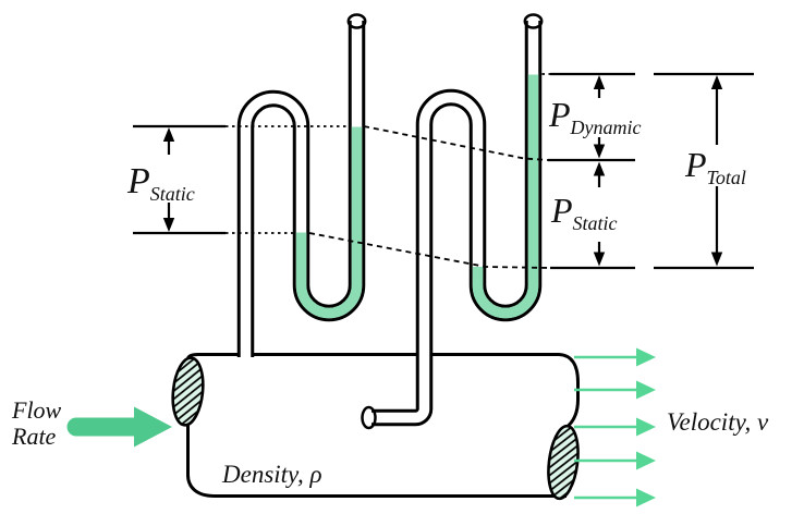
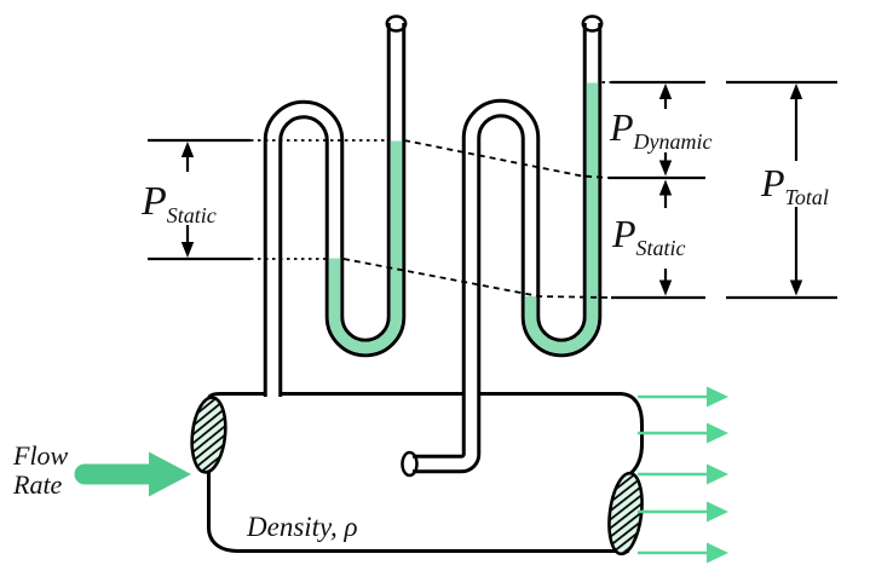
  PStatic
  PDynamic
  PStatic
  PTotal
  Flow
  Rate
  Density, ρ
- Velocity, v
